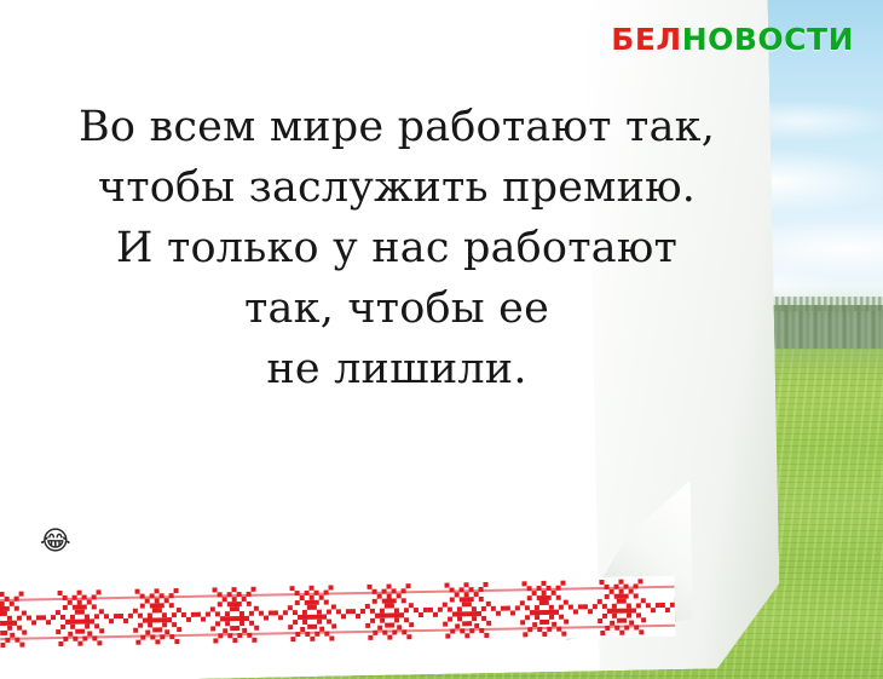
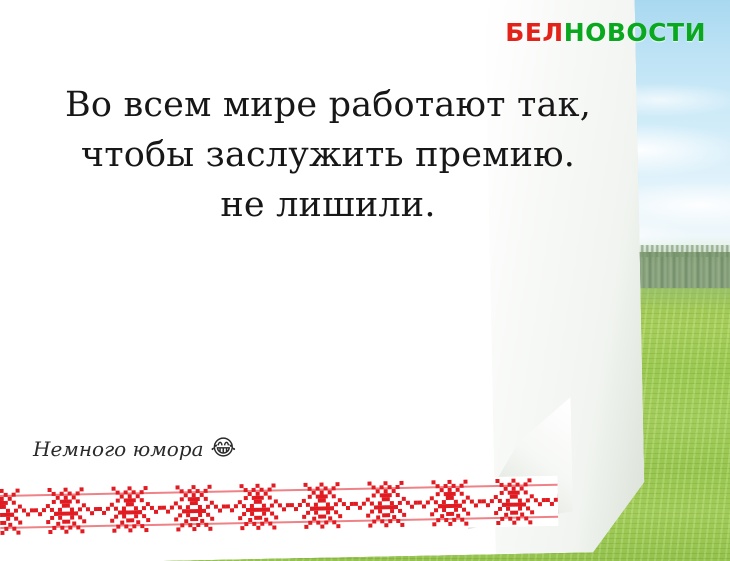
  БЕЛНОВОСТИ
  Во всем мире работают так,
  чтобы заслужить премию.
- И только у нас работают
- так, чтобы ее
  не лишили.
+ Немного юмора
  😂
